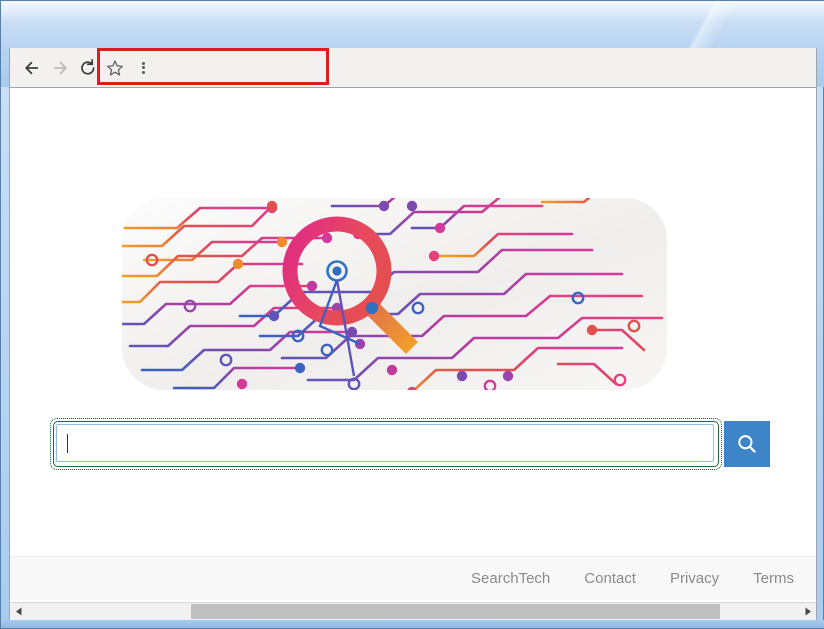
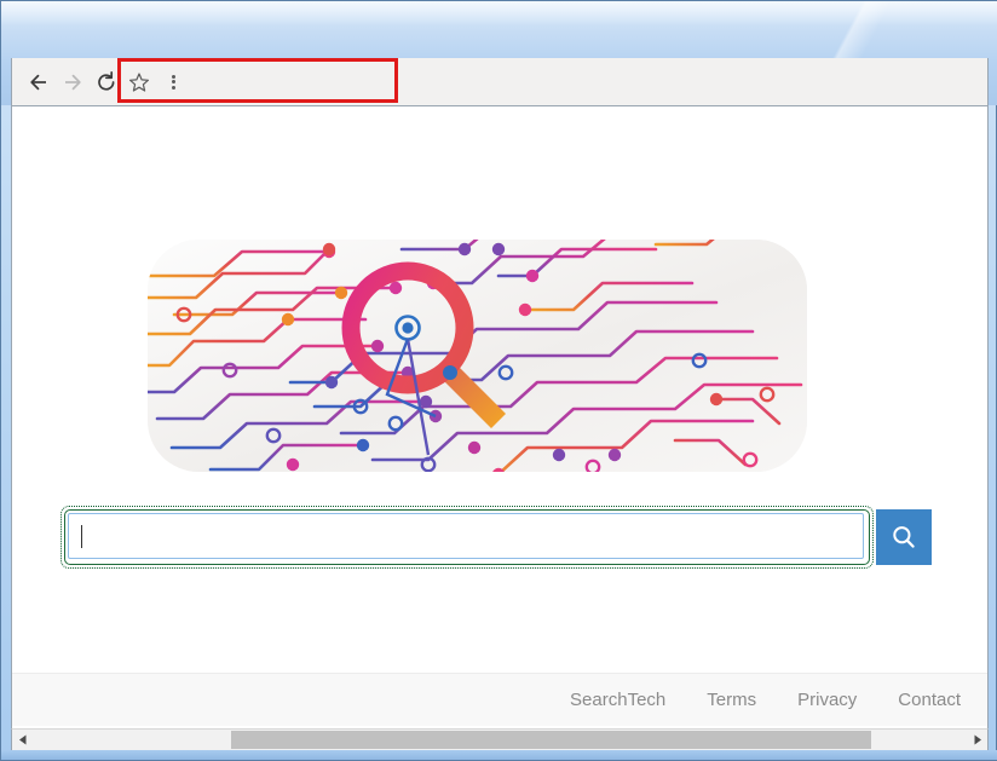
  SearchTech
- Contact
+ Terms
  Privacy
- Terms
+ Contact
